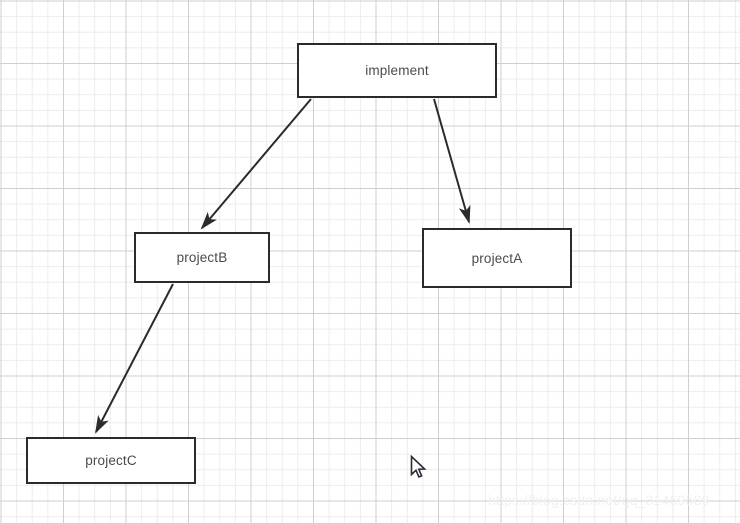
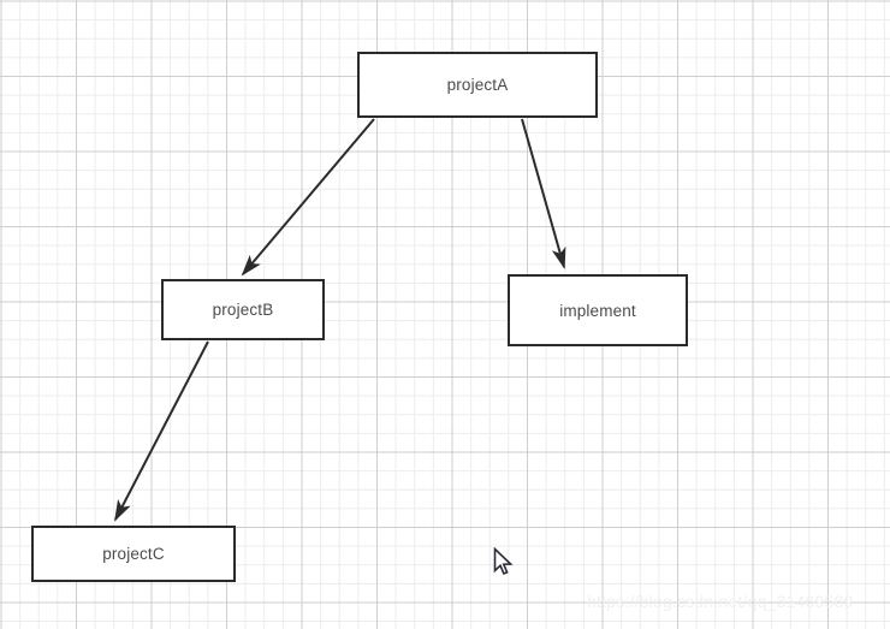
- implement
+ projectA
  projectB
- projectA
+ implement
  projectC
  https://blog.csdn.net/qq_31469589
